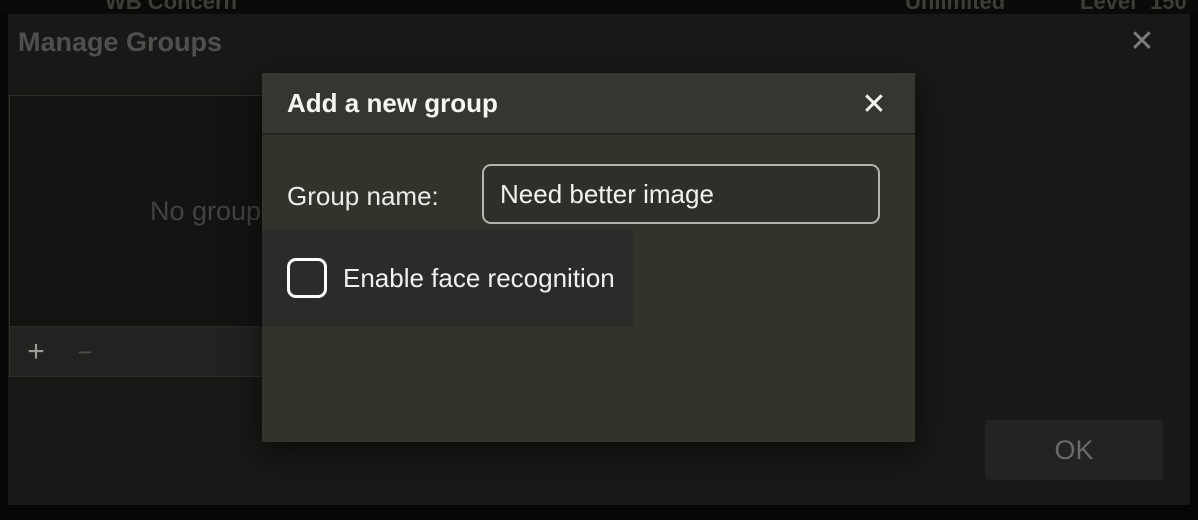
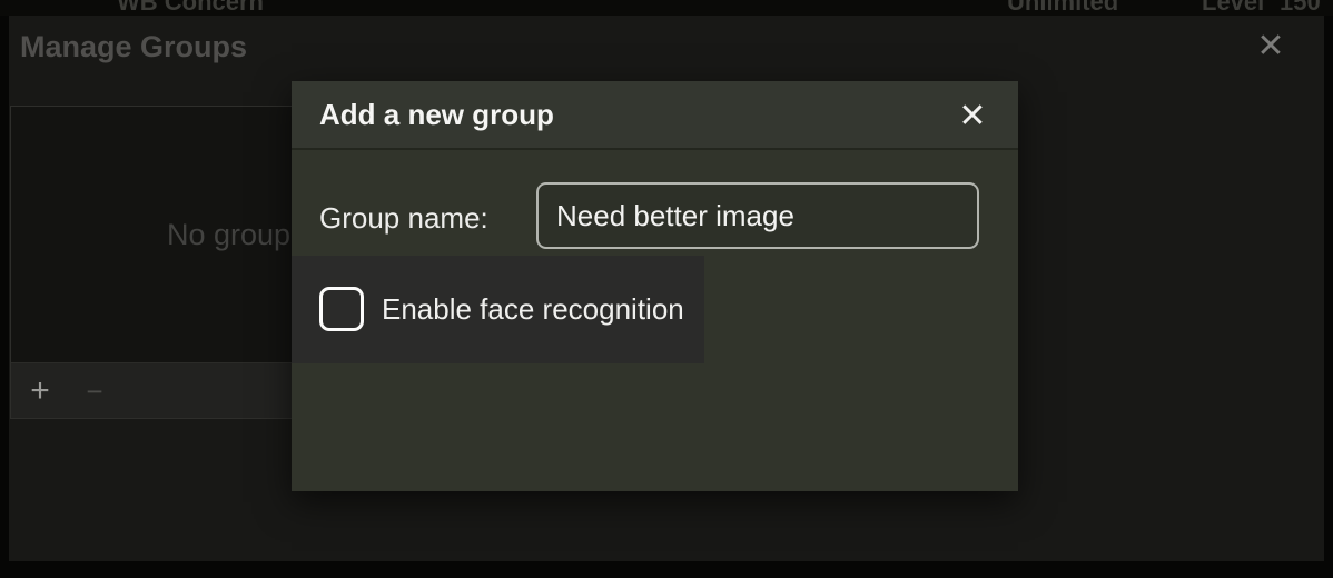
  WB Concern
  Unlimited
  Level
  150
  Manage Groups
  ✕
  No group
  +
  −
- OK
  Add a new group
  ✕
  Group name:
  Need better image
  Enable face recognition
